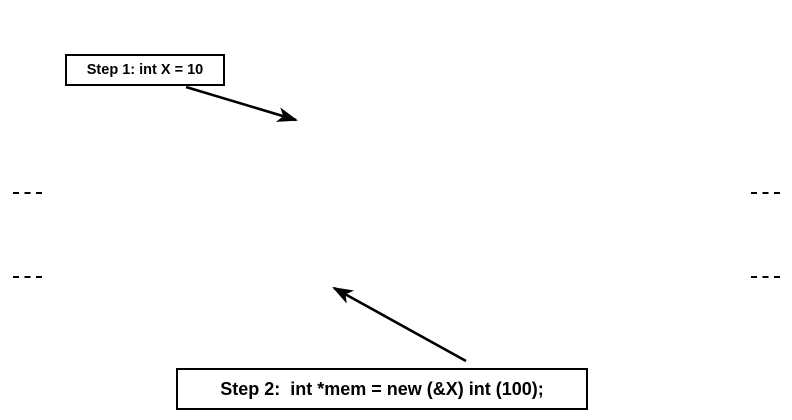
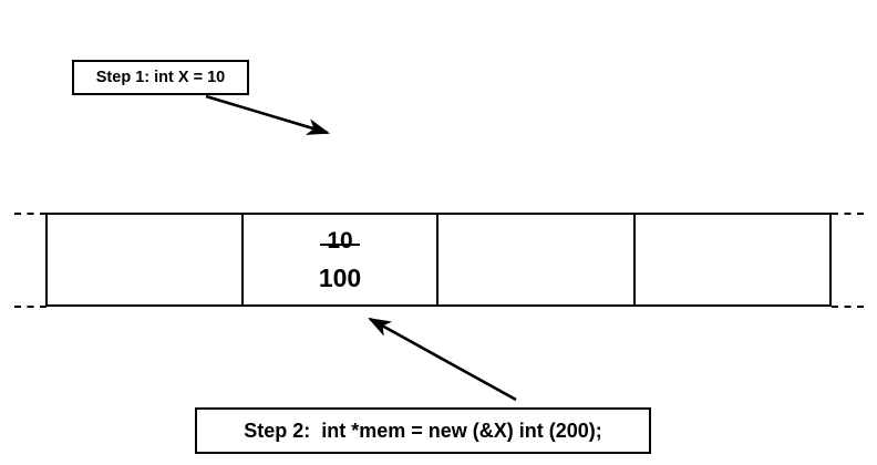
  Step 1: int X = 10
+ 10
+ 100
- Step 2: int *mem = new (&X) int (100);
+ Step 2: int *mem = new (&X) int (200);
